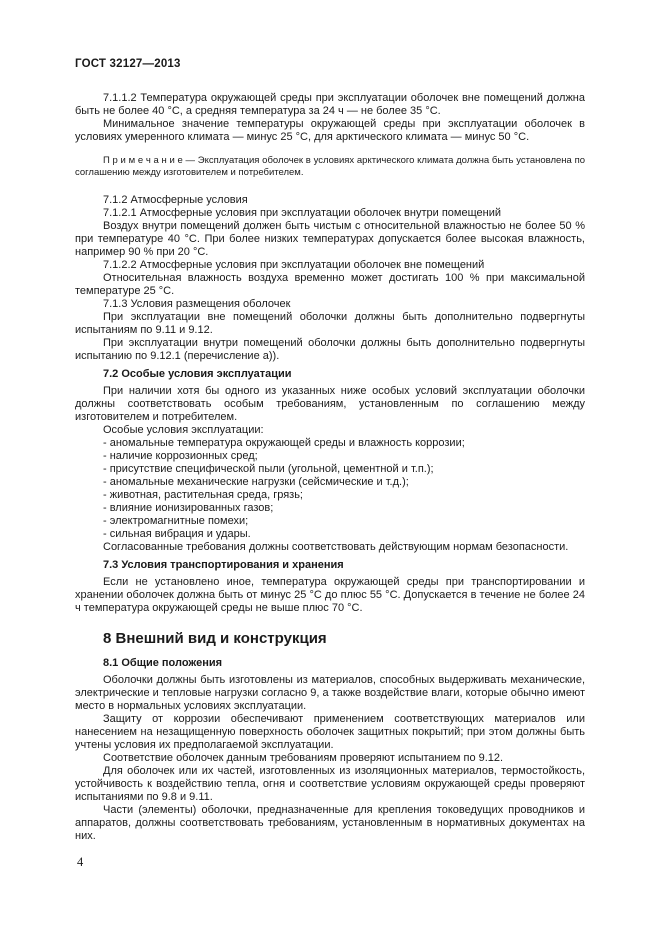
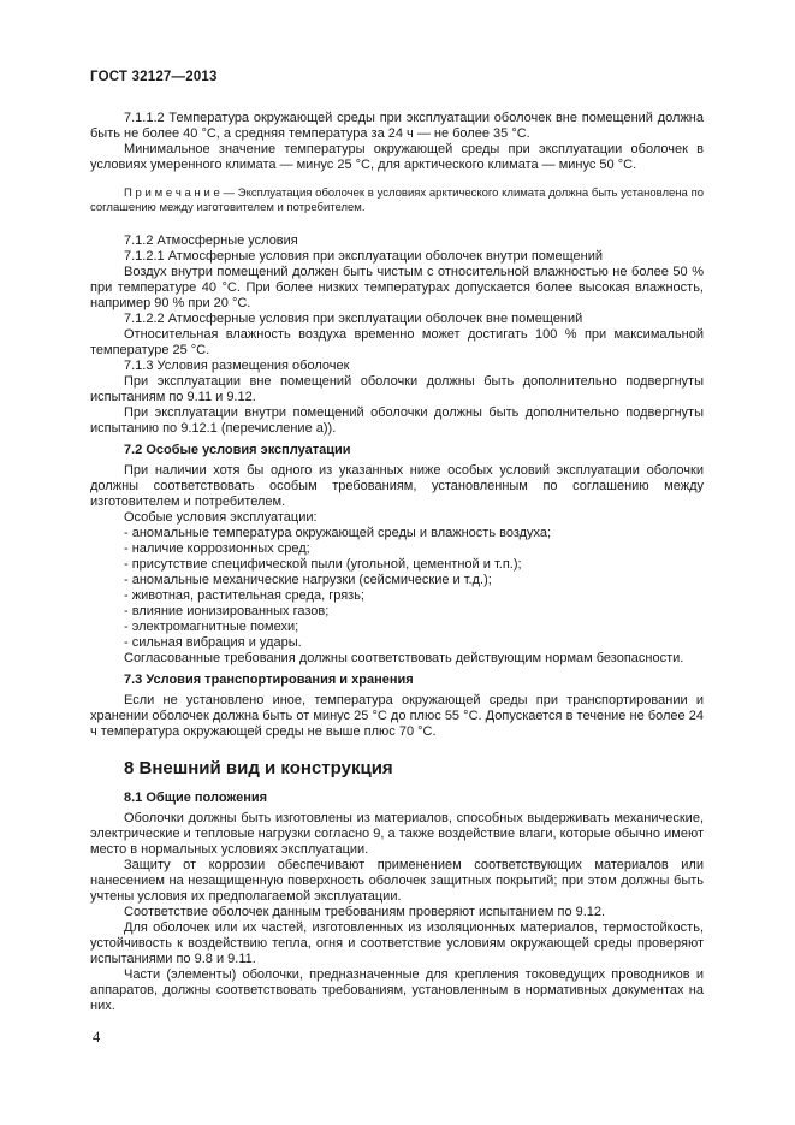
  ГОСТ 32127—2013
  7.1.1.2 Температура окружающей среды при эксплуатации оболочек вне помещений должна быть не более 40 °С, а средняя температура за 24 ч — не более 35 °С.
  Минимальное значение температуры окружающей среды при эксплуатации оболочек в условиях умеренного климата — минус 25 °С, для арктического климата — минус 50 °С.
  П р и м е ч а н и е — Эксплуатация оболочек в условиях арктического климата должна быть установлена по соглашению между изготовителем и потребителем.
  7.1.2 Атмосферные условия
  7.1.2.1 Атмосферные условия при эксплуатации оболочек внутри помещений
  Воздух внутри помещений должен быть чистым с относительной влажностью не более 50 % при температуре 40 °С. При более низких температурах допускается более высокая влажность, например 90 % при 20 °С.
  7.1.2.2 Атмосферные условия при эксплуатации оболочек вне помещений
  Относительная влажность воздуха временно может достигать 100 % при максимальной температуре 25 °С.
  7.1.3 Условия размещения оболочек
  При эксплуатации вне помещений оболочки должны быть дополнительно подвергнуты испытаниям по 9.11 и 9.12.
  При эксплуатации внутри помещений оболочки должны быть дополнительно подвергнуты испытанию по 9.12.1 (перечисление а)).
  7.2 Особые условия эксплуатации
  При наличии хотя бы одного из указанных ниже особых условий эксплуатации оболочки должны соответствовать особым требованиям, установленным по соглашению между изготовителем и потребителем.
  Особые условия эксплуатации:
- - аномальные температура окружающей среды и влажность коррозии;
+ - аномальные температура окружающей среды и влажность воздуха;
  - наличие коррозионных сред;
  - присутствие специфической пыли (угольной, цементной и т.п.);
  - аномальные механические нагрузки (сейсмические и т.д.);
  - животная, растительная среда, грязь;
  - влияние ионизированных газов;
  - электромагнитные помехи;
  - сильная вибрация и удары.
  Согласованные требования должны соответствовать действующим нормам безопасности.
  7.3 Условия транспортирования и хранения
  Если не установлено иное, температура окружающей среды при транспортировании и хранении оболочек должна быть от минус 25 °С до плюс 55 °С. Допускается в течение не более 24 ч температура окружающей среды не выше плюс 70 °С.
  8 Внешний вид и конструкция
  8.1 Общие положения
  Оболочки должны быть изготовлены из материалов, способных выдерживать механические, электрические и тепловые нагрузки согласно 9, а также воздействие влаги, которые обычно имеют место в нормальных условиях эксплуатации.
  Защиту от коррозии обеспечивают применением соответствующих материалов или нанесением на незащищенную поверхность оболочек защитных покрытий; при этом должны быть учтены условия их предполагаемой эксплуатации.
  Соответствие оболочек данным требованиям проверяют испытанием по 9.12.
  Для оболочек или их частей, изготовленных из изоляционных материалов, термостойкость, устойчивость к воздействию тепла, огня и соответствие условиям окружающей среды проверяют испытаниями по 9.8 и 9.11.
  Части (элементы) оболочки, предназначенные для крепления токоведущих проводников и аппаратов, должны соответствовать требованиям, установленным в нормативных документах на них.
  4
